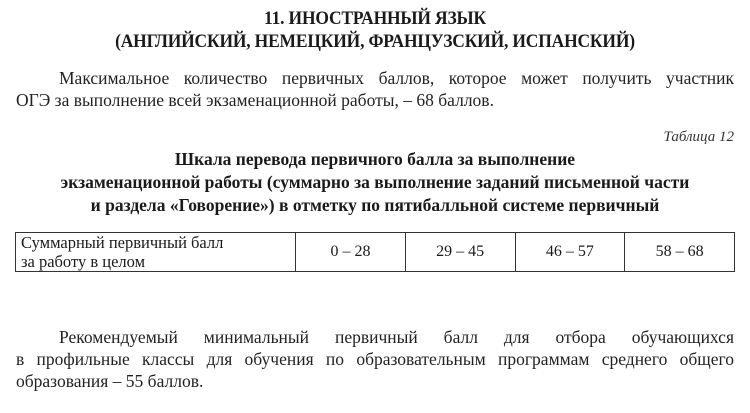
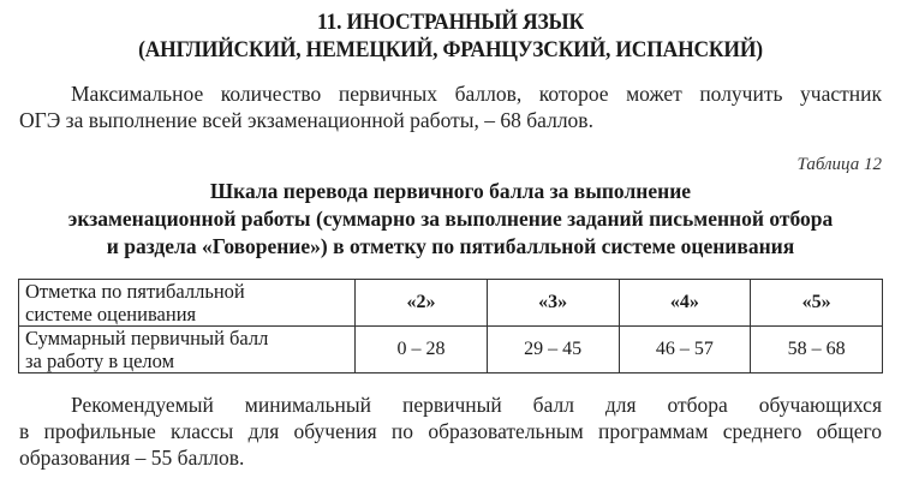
  11. ИНОСТРАННЫЙ ЯЗЫК
  (АНГЛИЙСКИЙ, НЕМЕЦКИЙ, ФРАНЦУЗСКИЙ, ИСПАНСКИЙ)
  Максимальное количество первичных баллов, которое может получить участник
  ОГЭ за выполнение всей экзаменационной работы, – 68 баллов.
  Таблица 12
  Шкала перевода первичного балла за выполнение
- экзаменационной работы (суммарно за выполнение заданий письменной части
+ экзаменационной работы (суммарно за выполнение заданий письменной отбора
- и раздела «Говорение») в отметку по пятибалльной системе первичный
+ и раздела «Говорение») в отметку по пятибалльной системе оценивания
+ Отметка по пятибалльной системе оценивания	«2»	«3»	«4»	«5»
  Суммарный первичный балл за работу в целом	0 – 28	29 – 45	46 – 57	58 – 68
  Рекомендуемый минимальный первичный балл для отбора обучающихся
  в профильные классы для обучения по образовательным программам среднего общего
  образования – 55 баллов.
